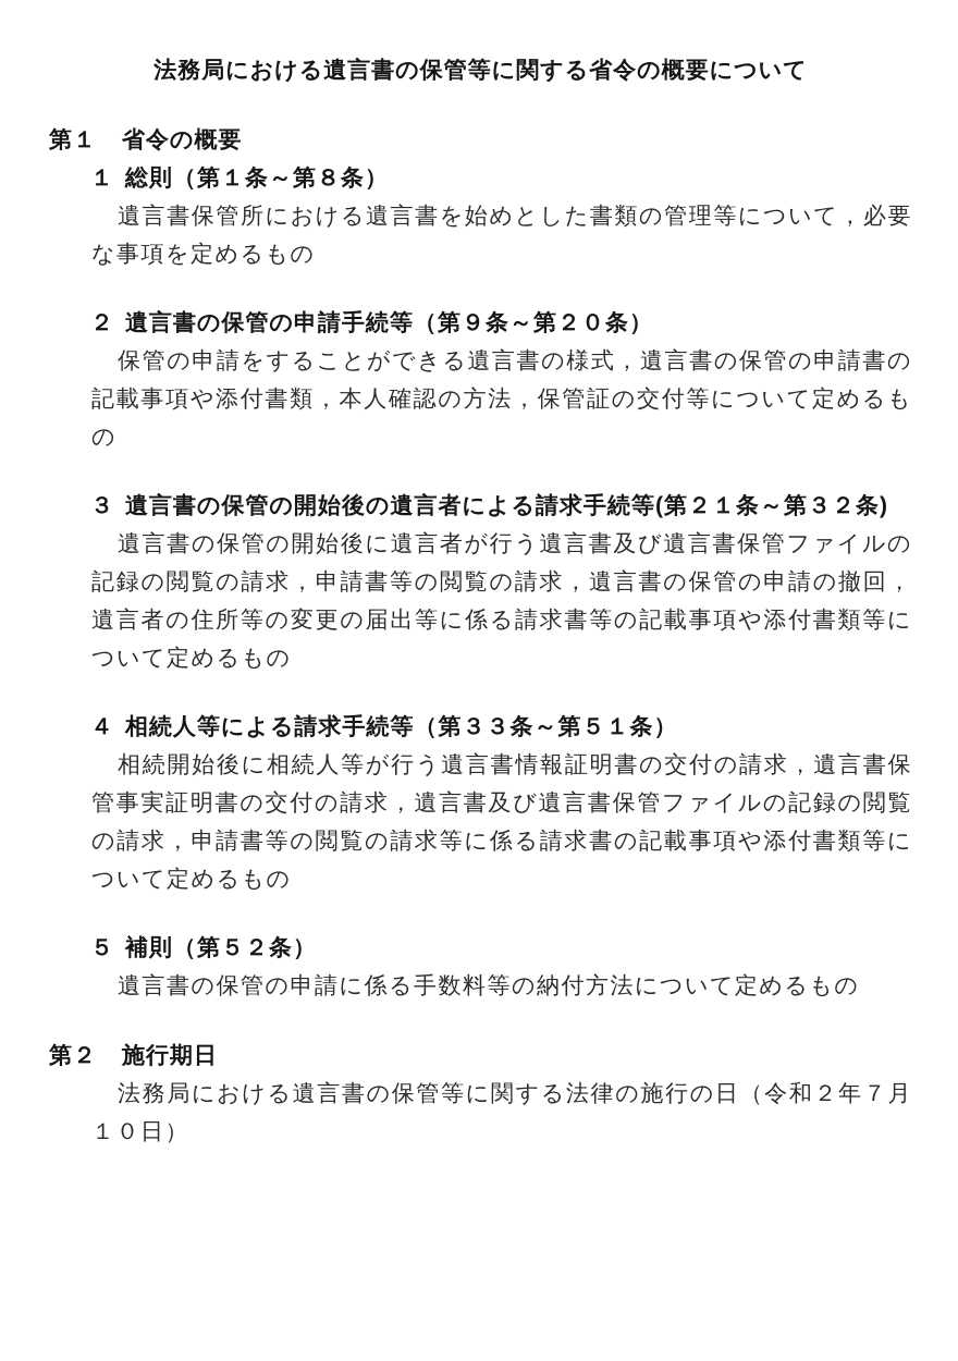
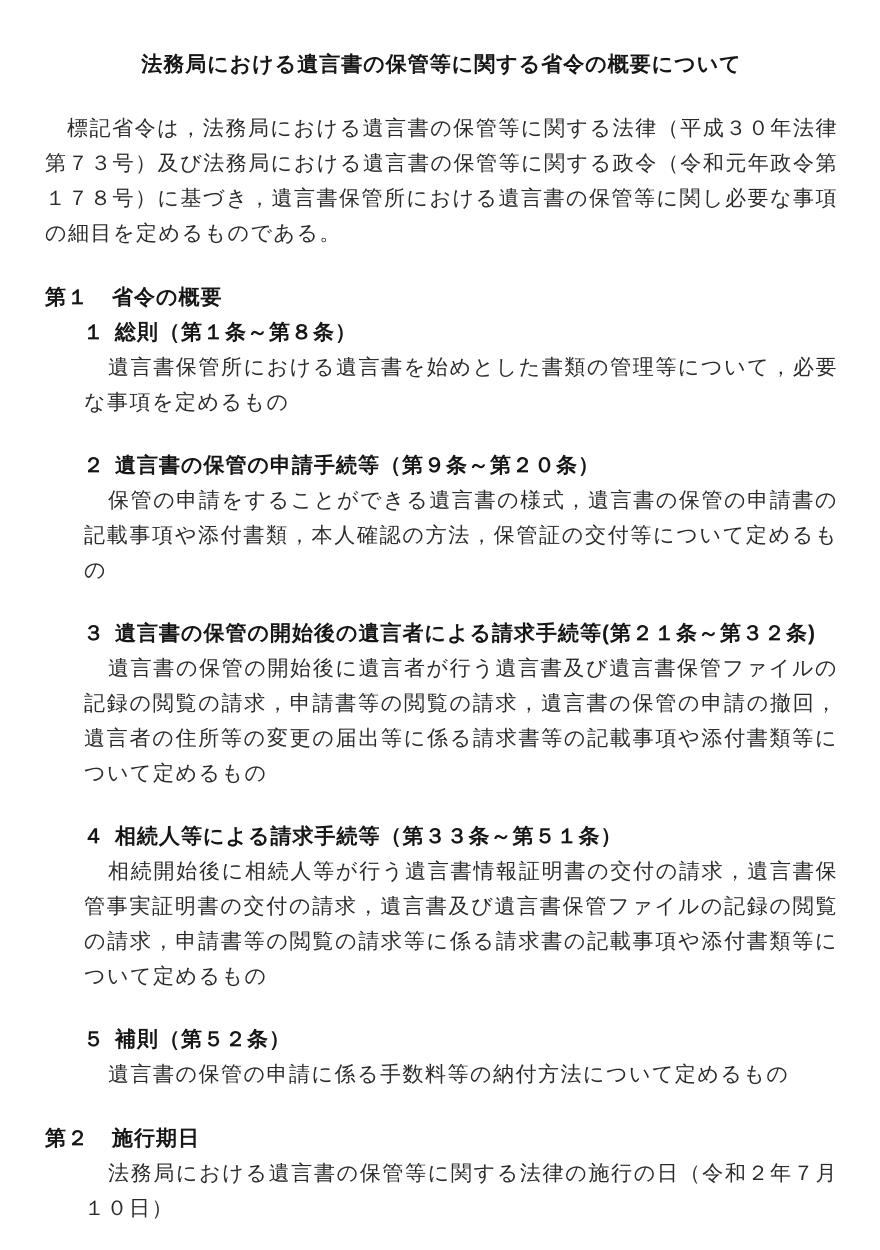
  法務局における遺言書の保管等に関する省令の概要について
+ 標記省令は，法務局における遺言書の保管等に関する法律（平成３０年法律第７３号）及び法務局における遺言書の保管等に関する政令（令和元年政令第１７８号）に基づき，遺言書保管所における遺言書の保管等に関し必要な事項の細目を定めるものである。
  第１ 省令の概要
  １ 総則（第１条～第８条）
  遺言書保管所における遺言書を始めとした書類の管理等について，必要な事項を定めるもの
  ２ 遺言書の保管の申請手続等（第９条～第２０条）
  保管の申請をすることができる遺言書の様式，遺言書の保管の申請書の記載事項や添付書類，本人確認の方法，保管証の交付等について定めるもの
  ３ 遺言書の保管の開始後の遺言者による請求手続等(第２１条～第３２条)
  遺言書の保管の開始後に遺言者が行う遺言書及び遺言書保管ファイルの記録の閲覧の請求，申請書等の閲覧の請求，遺言書の保管の申請の撤回，遺言者の住所等の変更の届出等に係る請求書等の記載事項や添付書類等について定めるもの
  ４ 相続人等による請求手続等（第３３条～第５１条）
  相続開始後に相続人等が行う遺言書情報証明書の交付の請求，遺言書保管事実証明書の交付の請求，遺言書及び遺言書保管ファイルの記録の閲覧の請求，申請書等の閲覧の請求等に係る請求書の記載事項や添付書類等について定めるもの
  ５ 補則（第５２条）
  遺言書の保管の申請に係る手数料等の納付方法について定めるもの
  第２ 施行期日
  法務局における遺言書の保管等に関する法律の施行の日（令和２年７月１０日）
